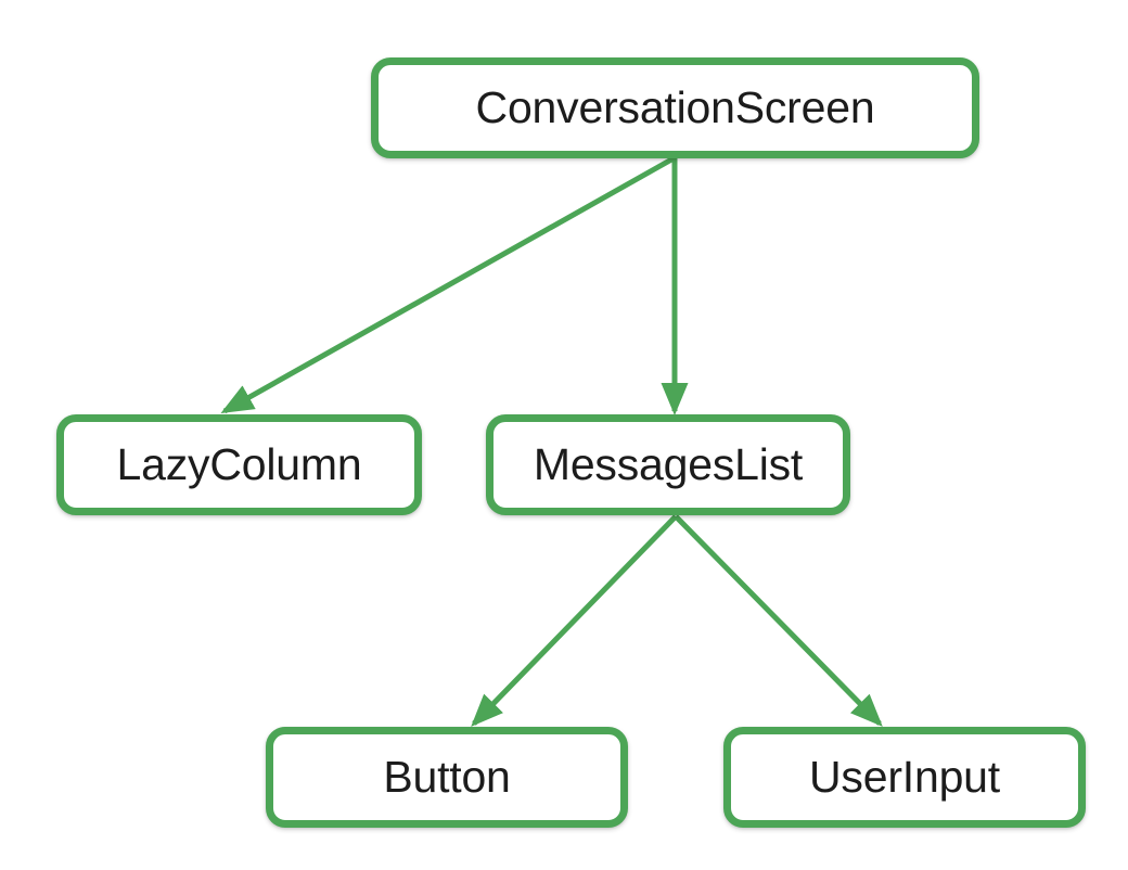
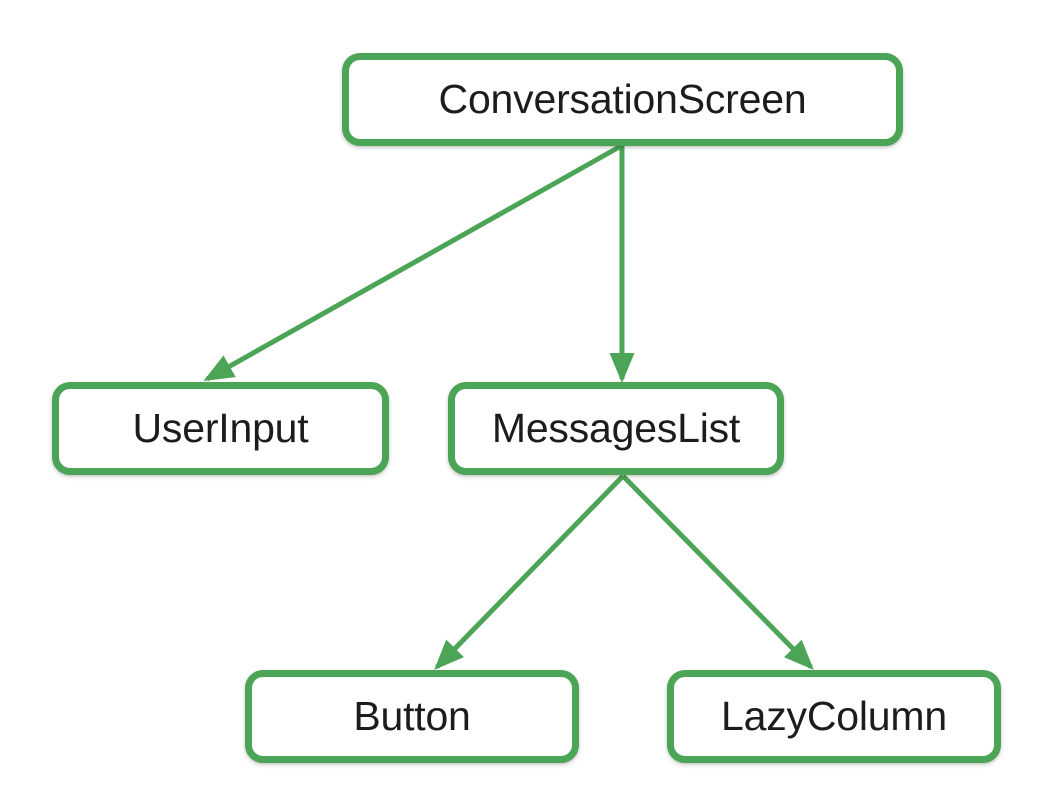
  ConversationScreen
- LazyColumn
+ UserInput
  MessagesList
  Button
- UserInput
+ LazyColumn
